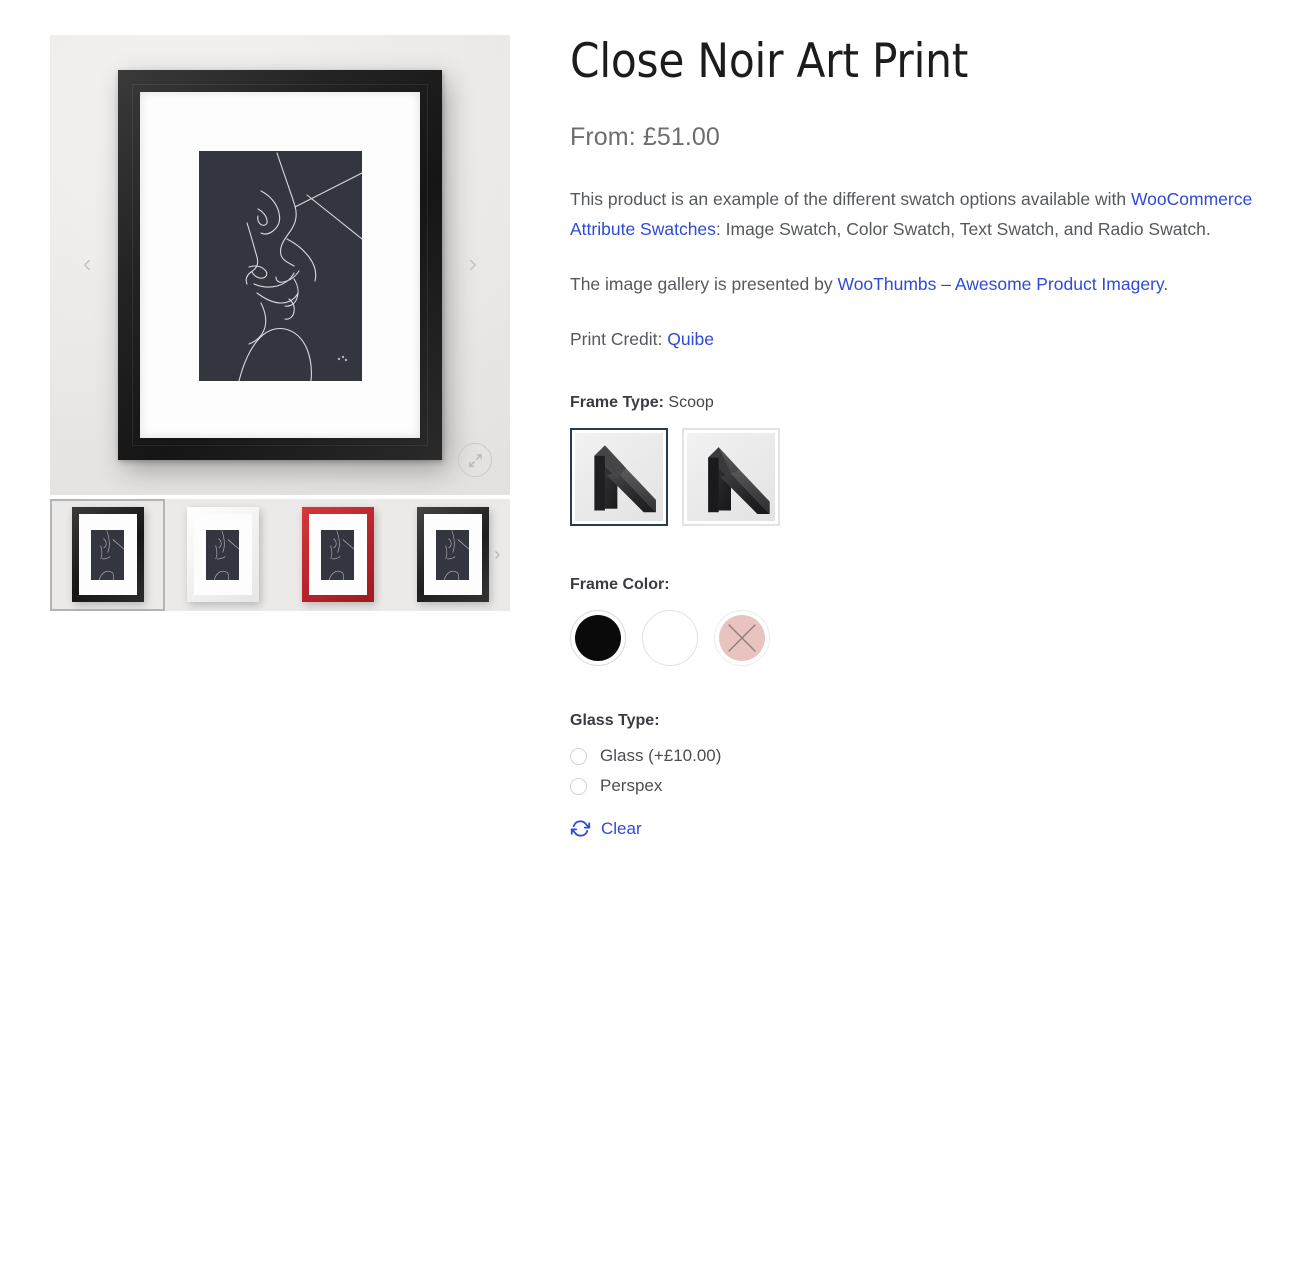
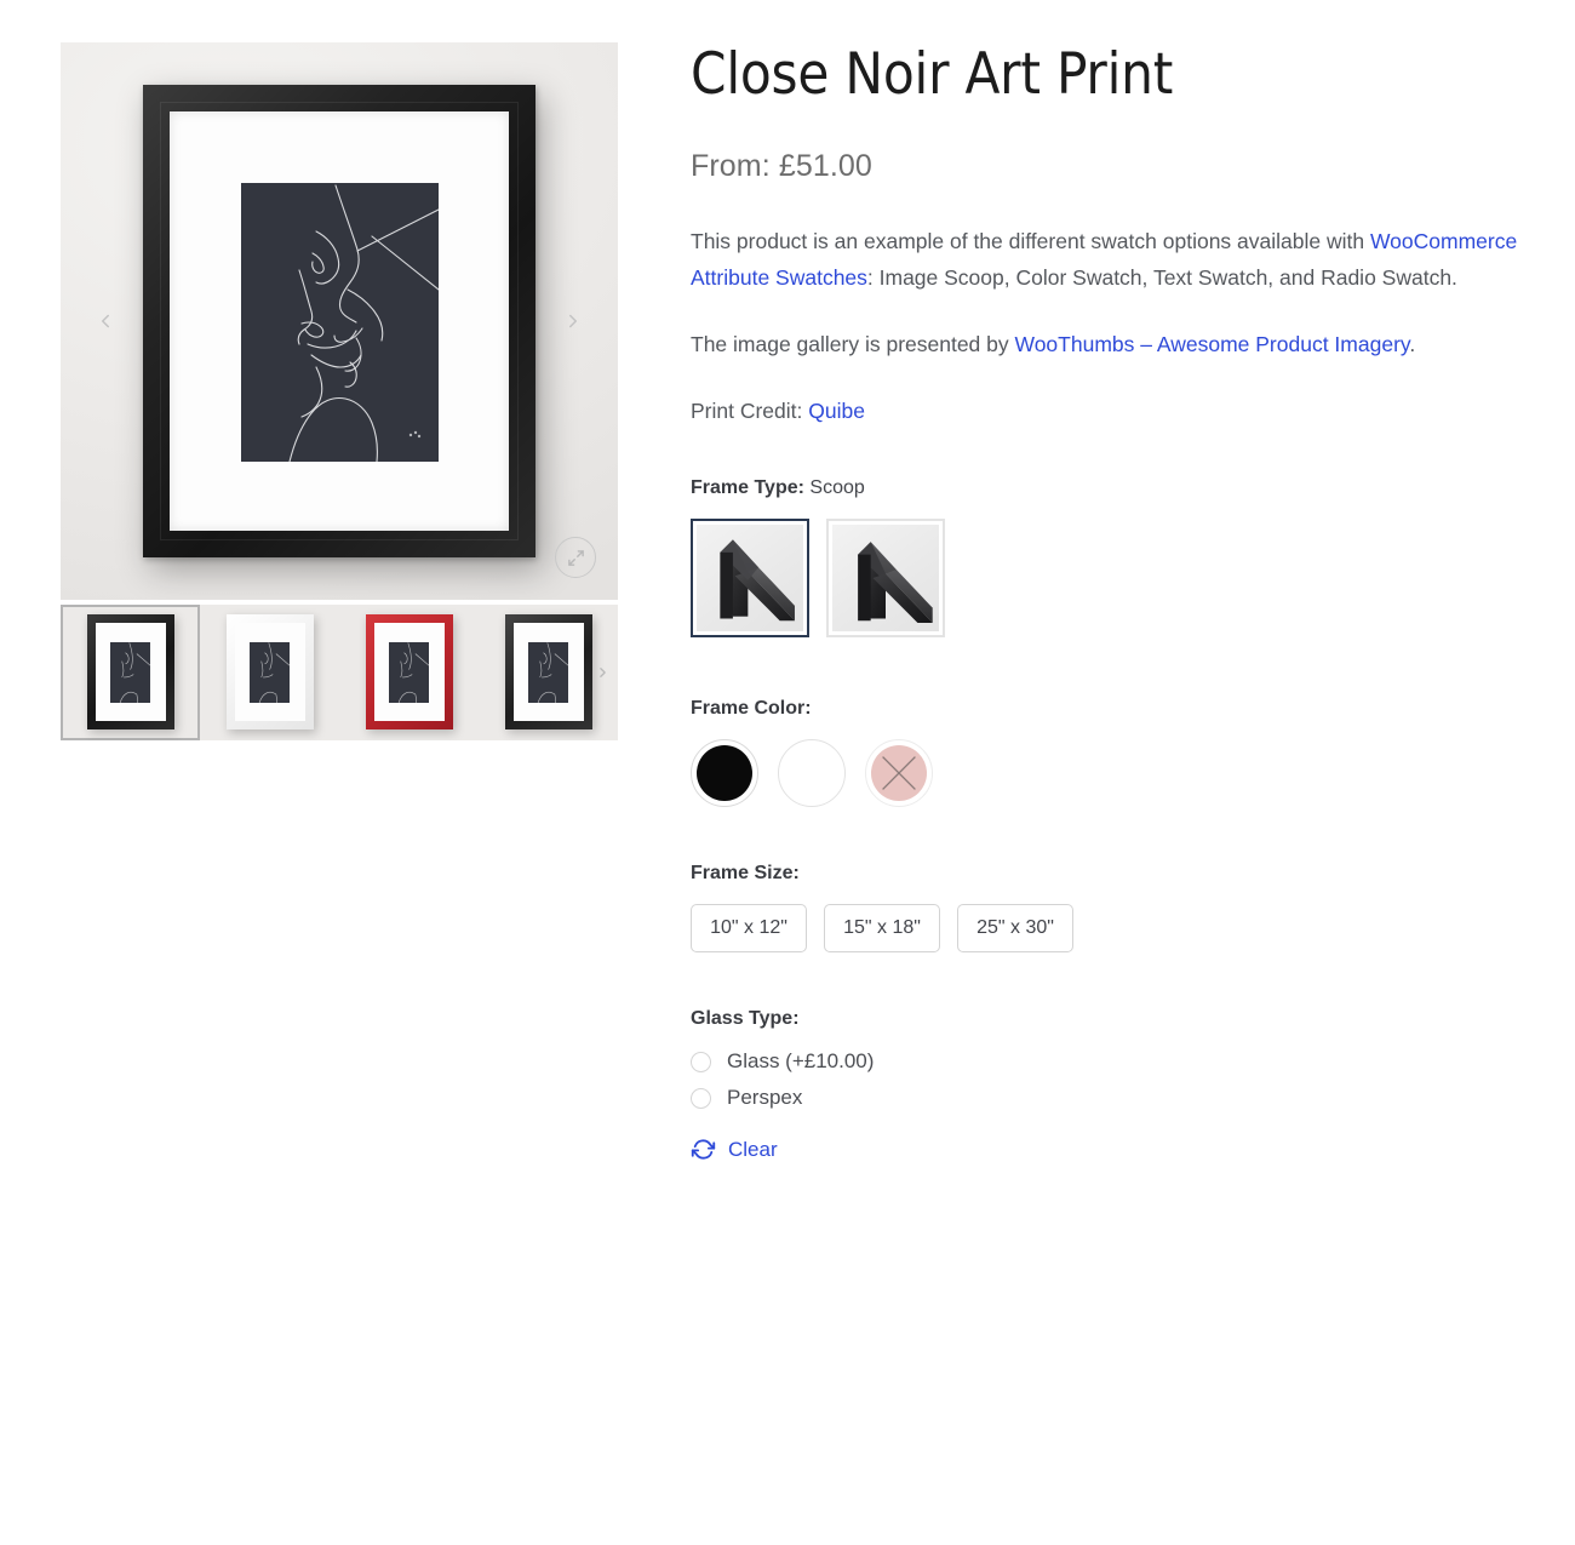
  Close Noir Art Print
  From: £51.00
- This product is an example of the different swatch options available with WooCommerce Attribute Swatches: Image Swatch, Color Swatch, Text Swatch, and Radio Swatch.
+ This product is an example of the different swatch options available with WooCommerce Attribute Swatches: Image Scoop, Color Swatch, Text Swatch, and Radio Swatch.
  The image gallery is presented by WooThumbs – Awesome Product Imagery.
  Print Credit: Quibe
  Frame Type: Scoop
  Frame Color:
+ Frame Size:
+ 10" x 12"
+ 15" x 18"
+ 25" x 30"
  Glass Type:
  Glass (+£10.00)
  Perspex
  Clear
